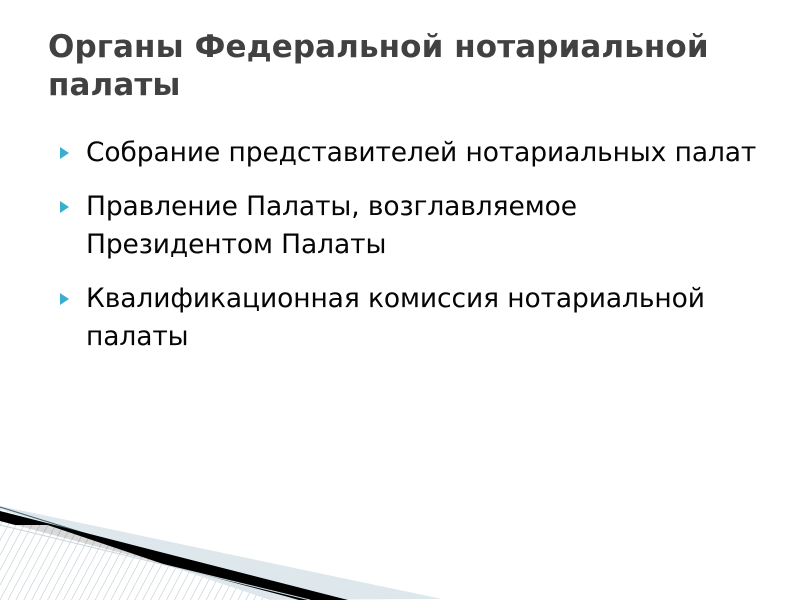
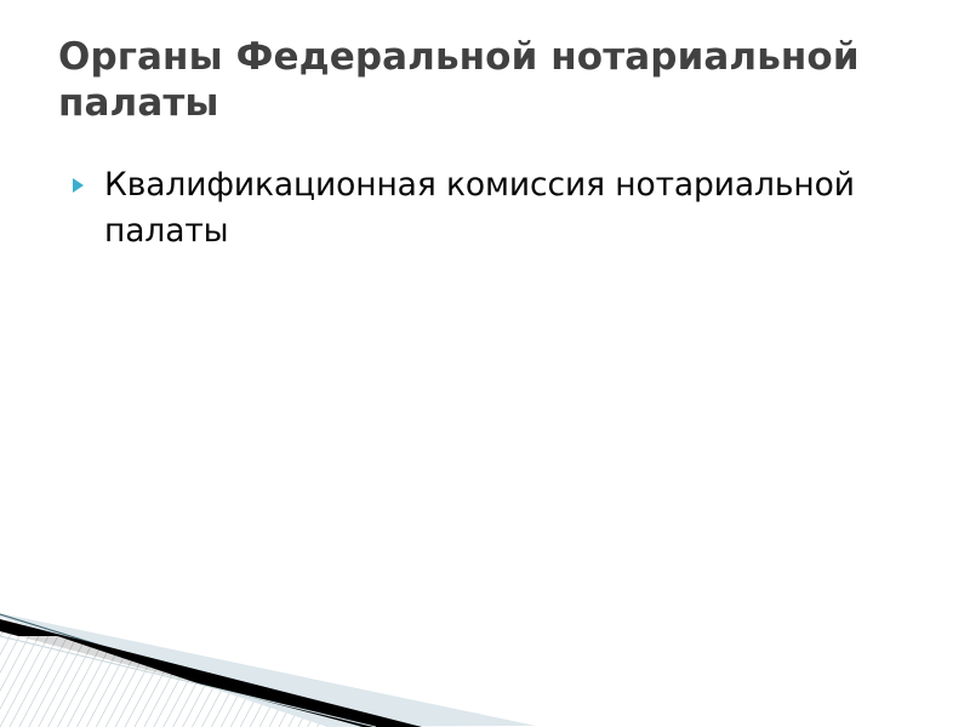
  Органы Федеральной нотариальной палаты
- Собрание представителей нотариальных палат
- Правление Палаты, возглавляемое Президентом Палаты
  Квалификационная комиссия нотариальной палаты
